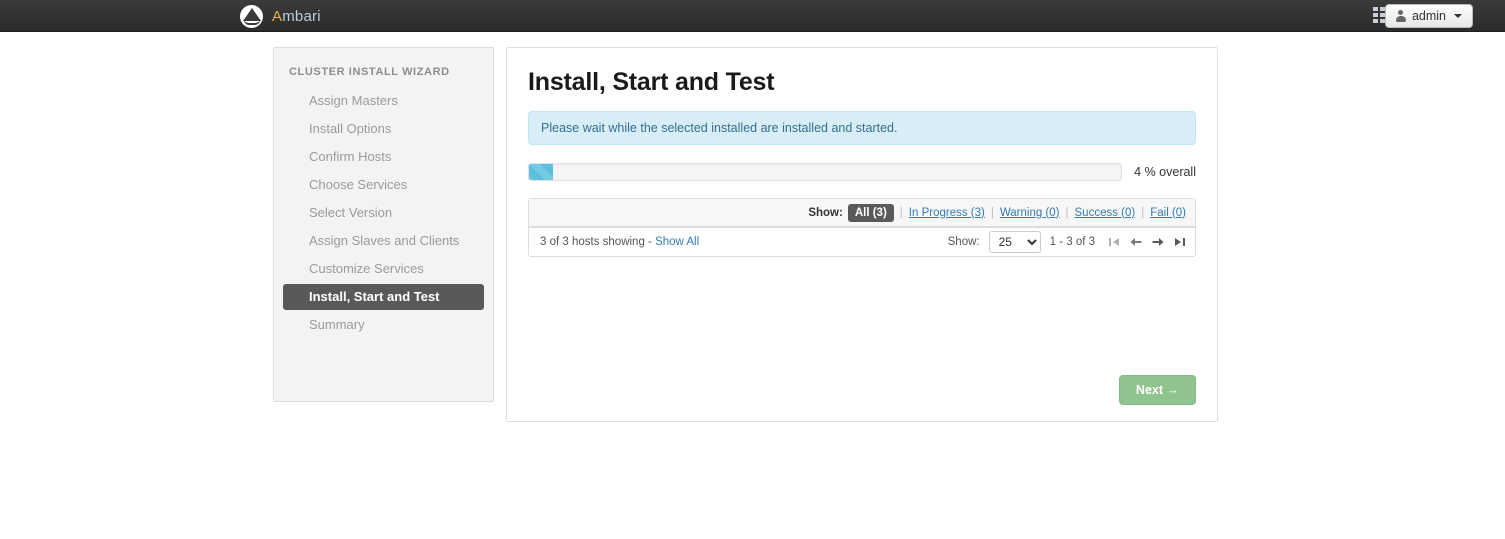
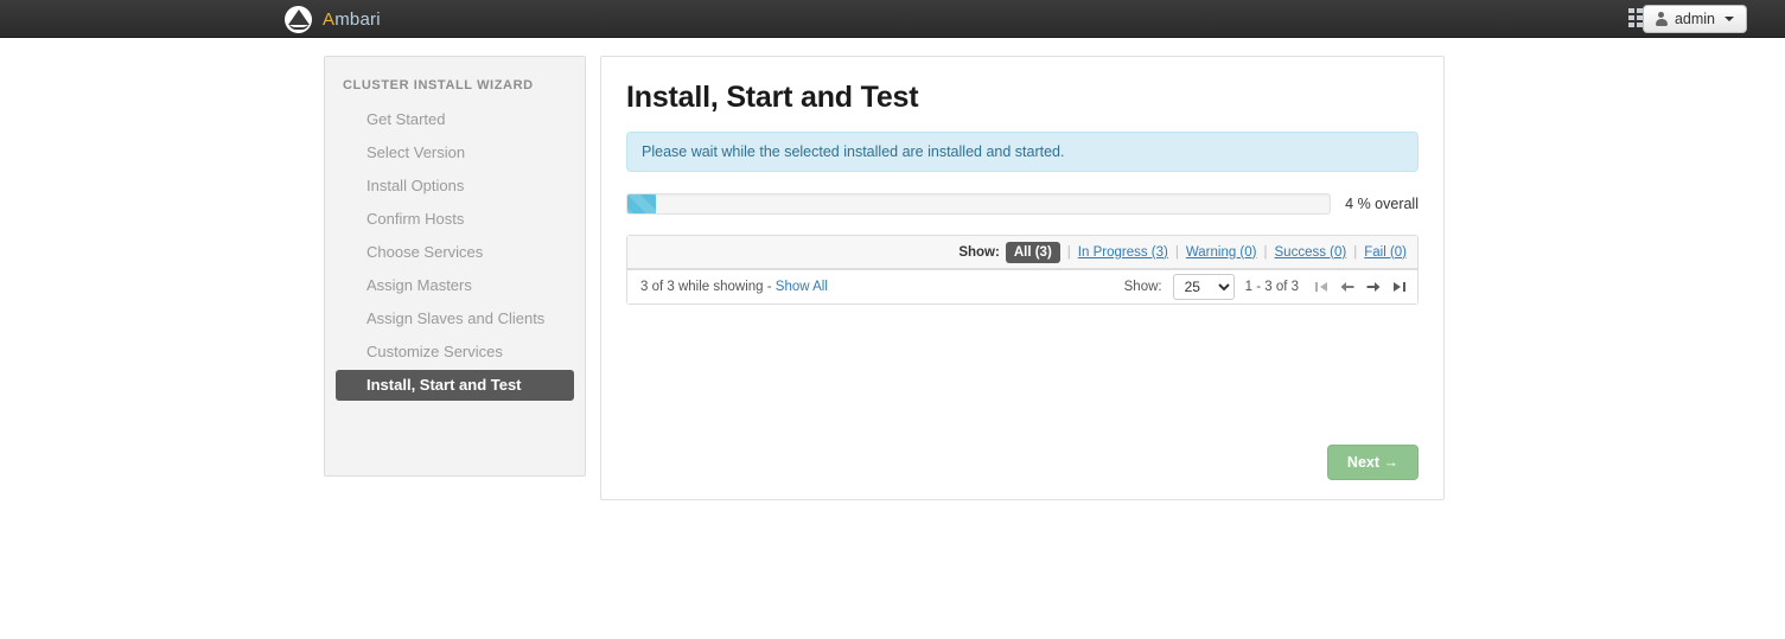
  Ambari
  admin
  CLUSTER INSTALL WIZARD
+ Get Started
- Assign Masters
+ Select Version
  Install Options
  Confirm Hosts
  Choose Services
- Select Version
+ Assign Masters
  Assign Slaves and Clients
  Customize Services
  Install, Start and Test
- Summary
  Install, Start and Test
  Please wait while the selected installed are installed and started.
  4 % overall
  Show:
  All (3)
  |
  In Progress (3)
  |
  Warning (0)
  |
  Success (0)
  |
  Fail (0)
- 3 of 3 hosts showing - Show All
+ 3 of 3 while showing - Show All
  Show:
  25
  1 - 3 of 3
  Next →
